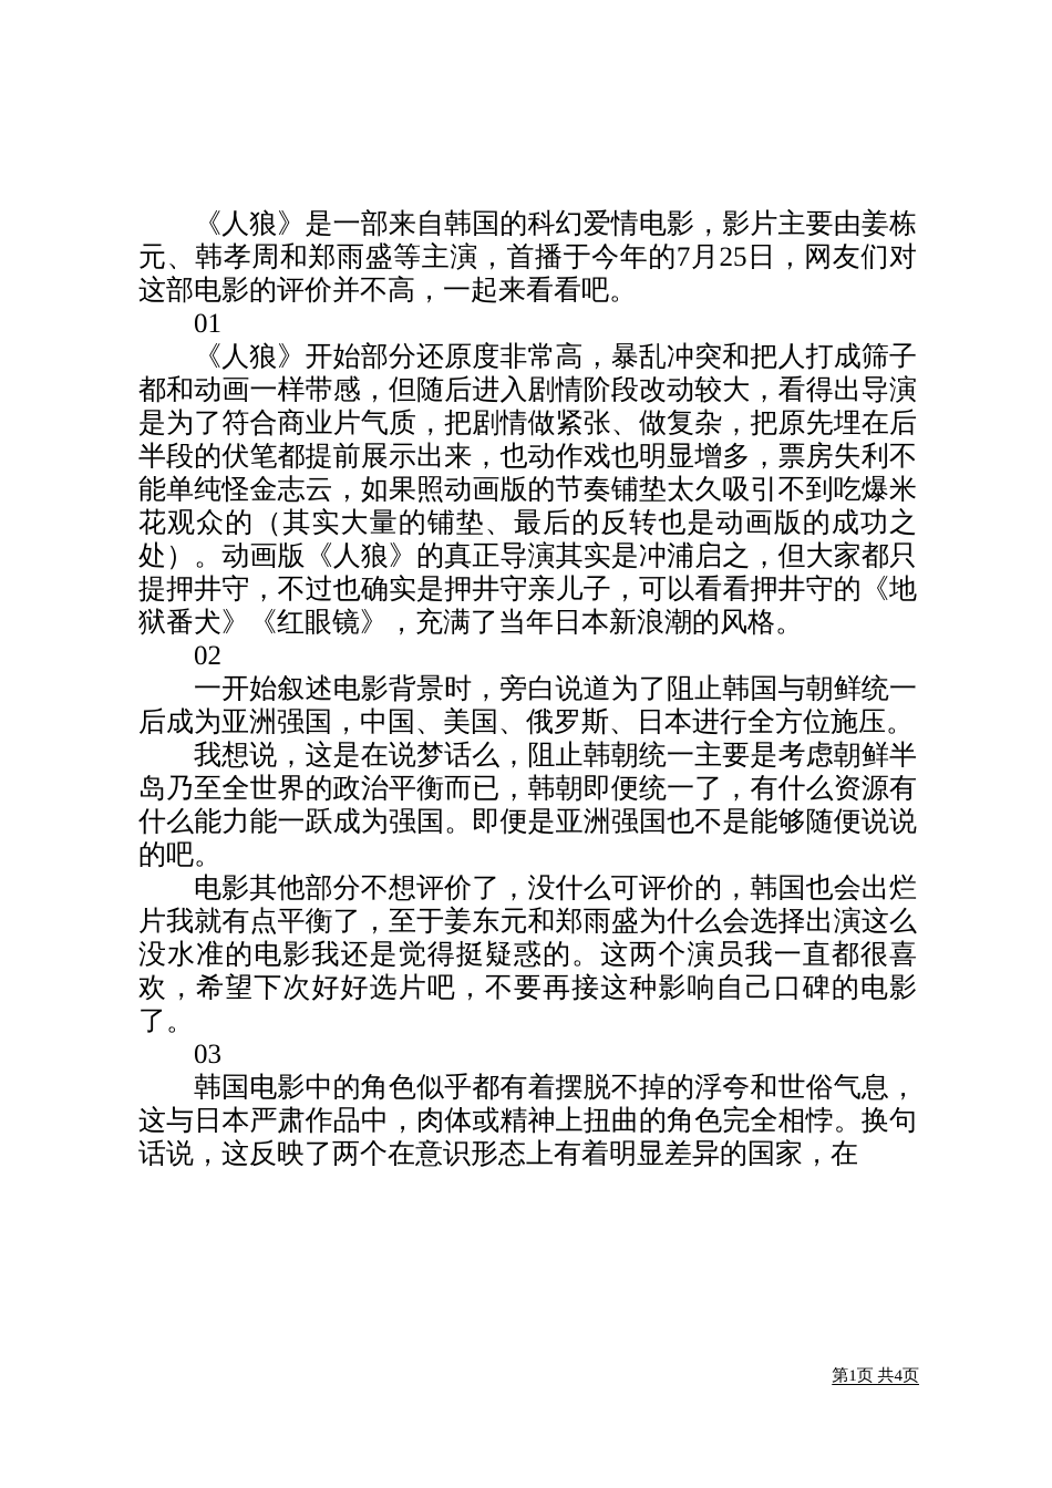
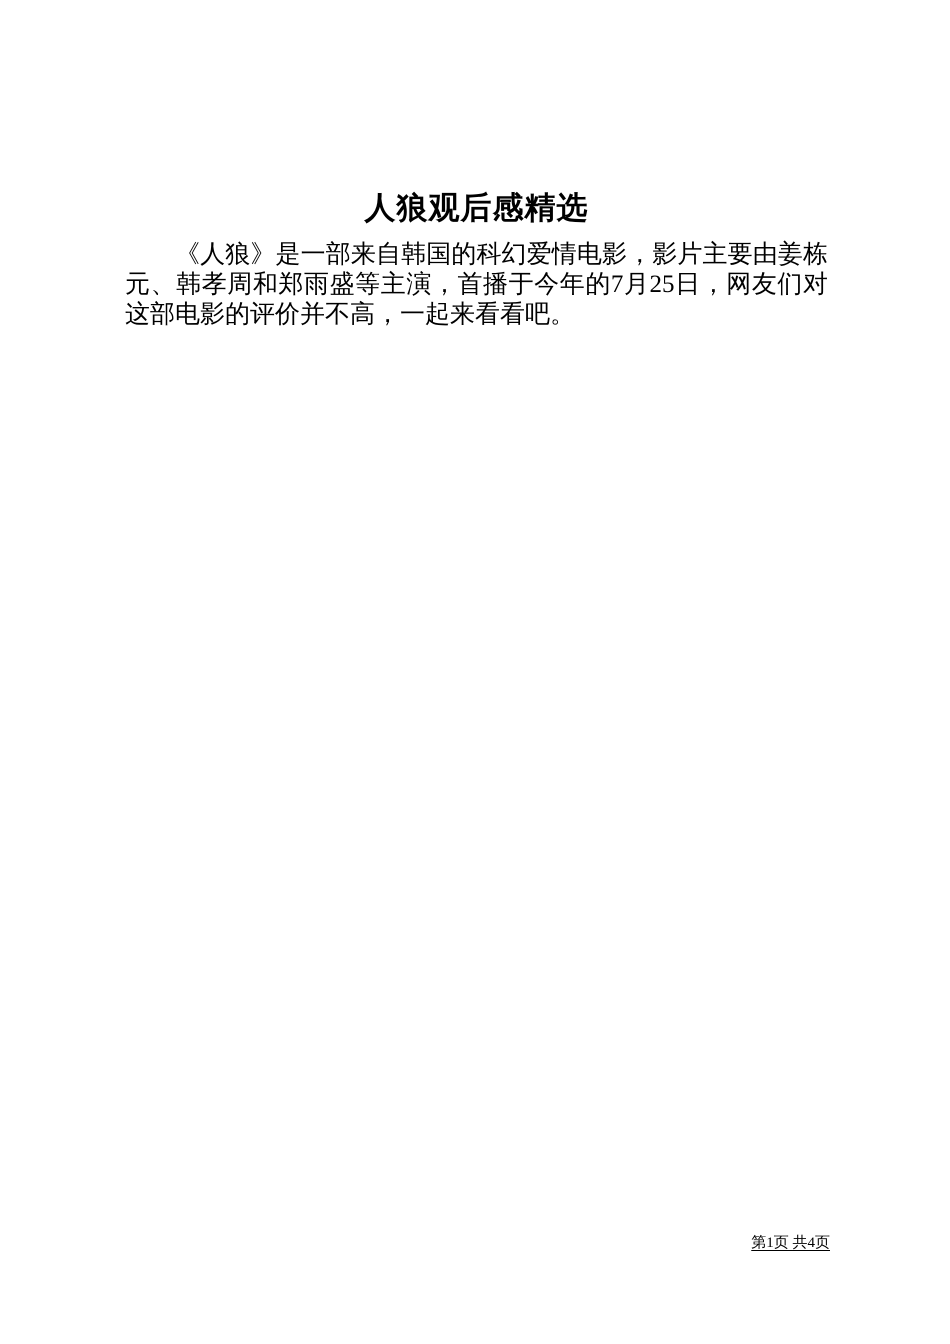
+ 人狼观后感精选
  《人狼》是一部来自韩国的科幻爱情电影，影片主要由姜栋元、韩孝周和郑雨盛等主演，首播于今年的7月25日，网友们对这部电影的评价并不高，一起来看看吧。
- 01
- 《人狼》开始部分还原度非常高，暴乱冲突和把人打成筛子都和动画一样带感，但随后进入剧情阶段改动较大，看得出导演是为了符合商业片气质，把剧情做紧张、做复杂，把原先埋在后半段的伏笔都提前展示出来，也动作戏也明显增多，票房失利不能单纯怪金志云，如果照动画版的节奏铺垫太久吸引不到吃爆米花观众的（其实大量的铺垫、最后的反转也是动画版的成功之处）。动画版《人狼》的真正导演其实是冲浦启之，但大家都只提押井守，不过也确实是押井守亲儿子，可以看看押井守的《地狱番犬》《红眼镜》，充满了当年日本新浪潮的风格。
- 02
- 一开始叙述电影背景时，旁白说道为了阻止韩国与朝鲜统一后成为亚洲强国，中国、美国、俄罗斯、日本进行全方位施压。
- 我想说，这是在说梦话么，阻止韩朝统一主要是考虑朝鲜半岛乃至全世界的政治平衡而已，韩朝即便统一了，有什么资源有什么能力能一跃成为强国。即便是亚洲强国也不是能够随便说说的吧。
- 电影其他部分不想评价了，没什么可评价的，韩国也会出烂片我就有点平衡了，至于姜东元和郑雨盛为什么会选择出演这么没水准的电影我还是觉得挺疑惑的。这两个演员我一直都很喜欢，希望下次好好选片吧，不要再接这种影响自己口碑的电影了。
- 03
- 韩国电影中的角色似乎都有着摆脱不掉的浮夸和世俗气息，这与日本严肃作品中，肉体或精神上扭曲的角色完全相悖。换句话说，这反映了两个在意识形态上有着明显差异的国家，在
  第1页 共4页
